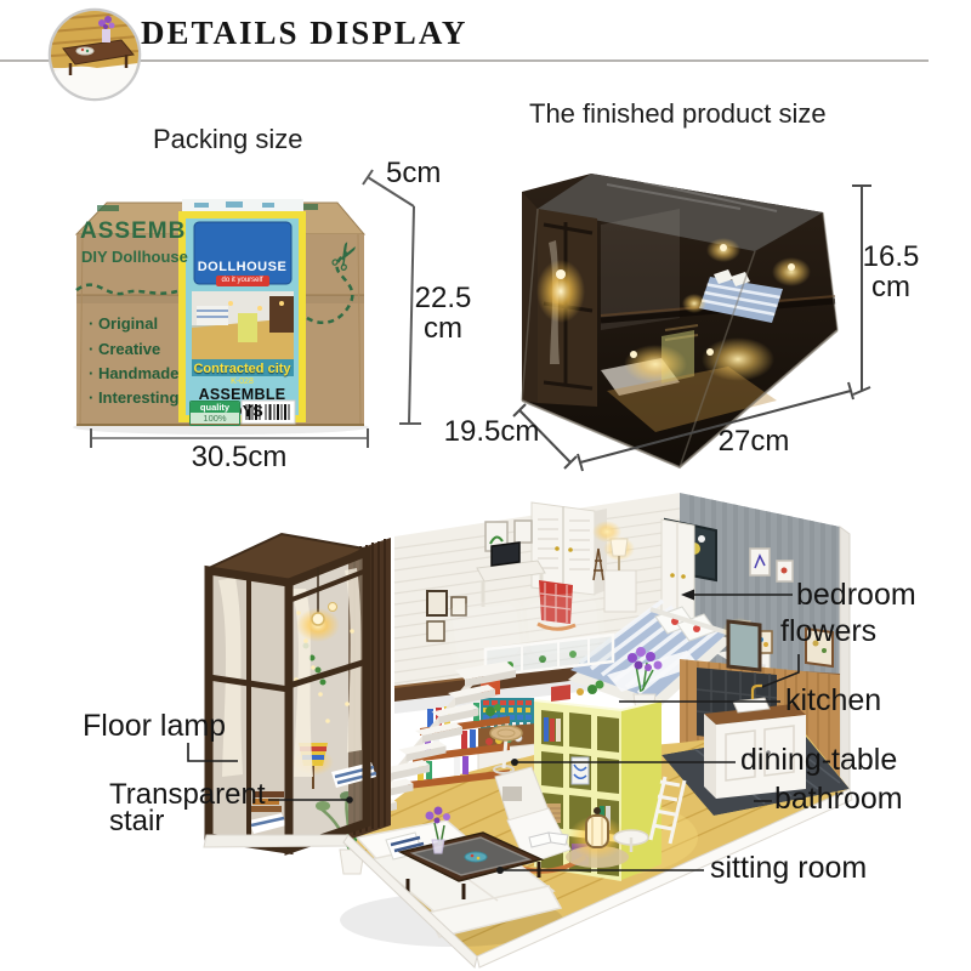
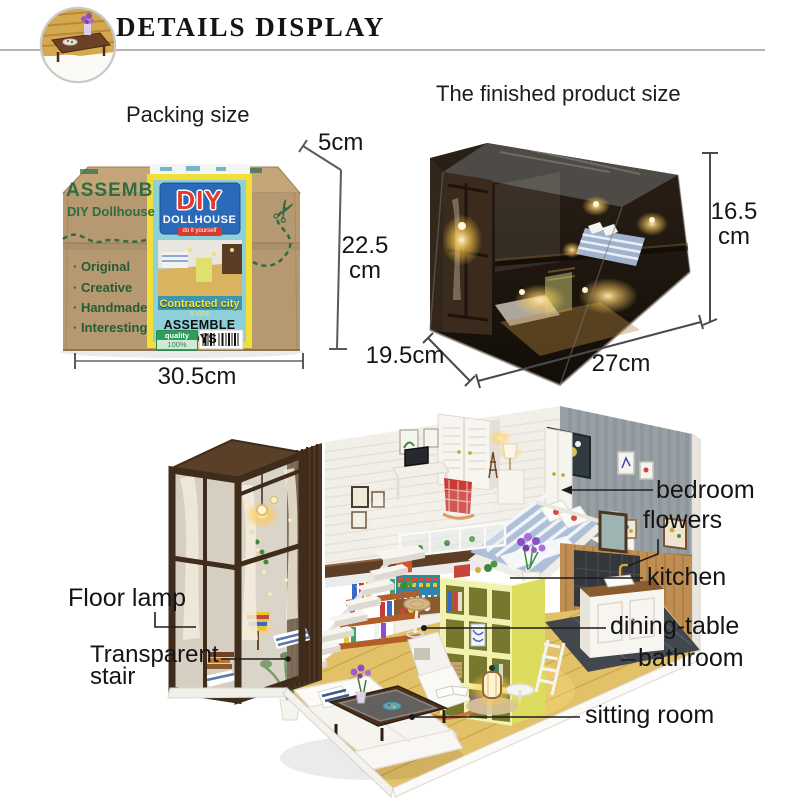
  DETAILS DISPLAY
  Packing size
  The finished product size
  5cm
  22.5
  cm
  30.5cm
  16.5
  cm
  19.5cm
  27cm
  ASSEMB
  DIY Dollhouse
  · Original
  · Creative
  · Handmade
  · Interesting
+ DIY
  DOLLHOUSE
  Contracted city
  ASSEMBLE YS
  quality
  100%
  Floor lamp
  Transparent stair
  bedroom
  flowers
  kitchen
  dining-table
  bathroom
  sitting room
